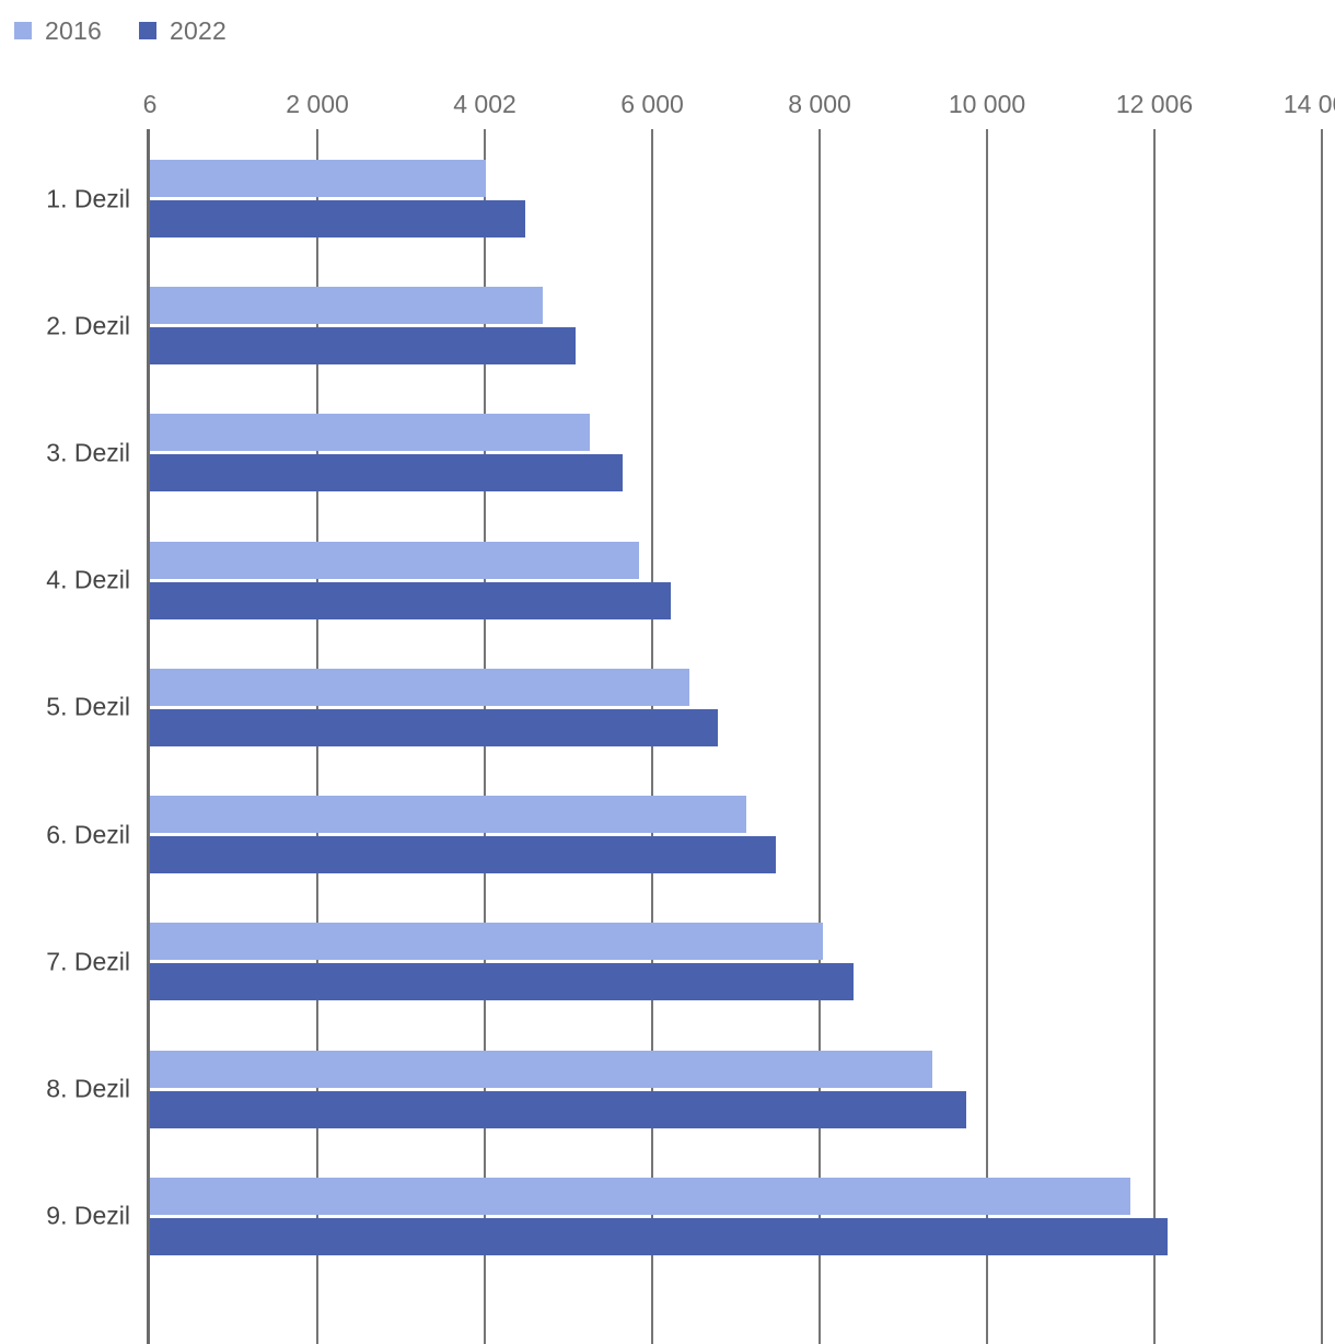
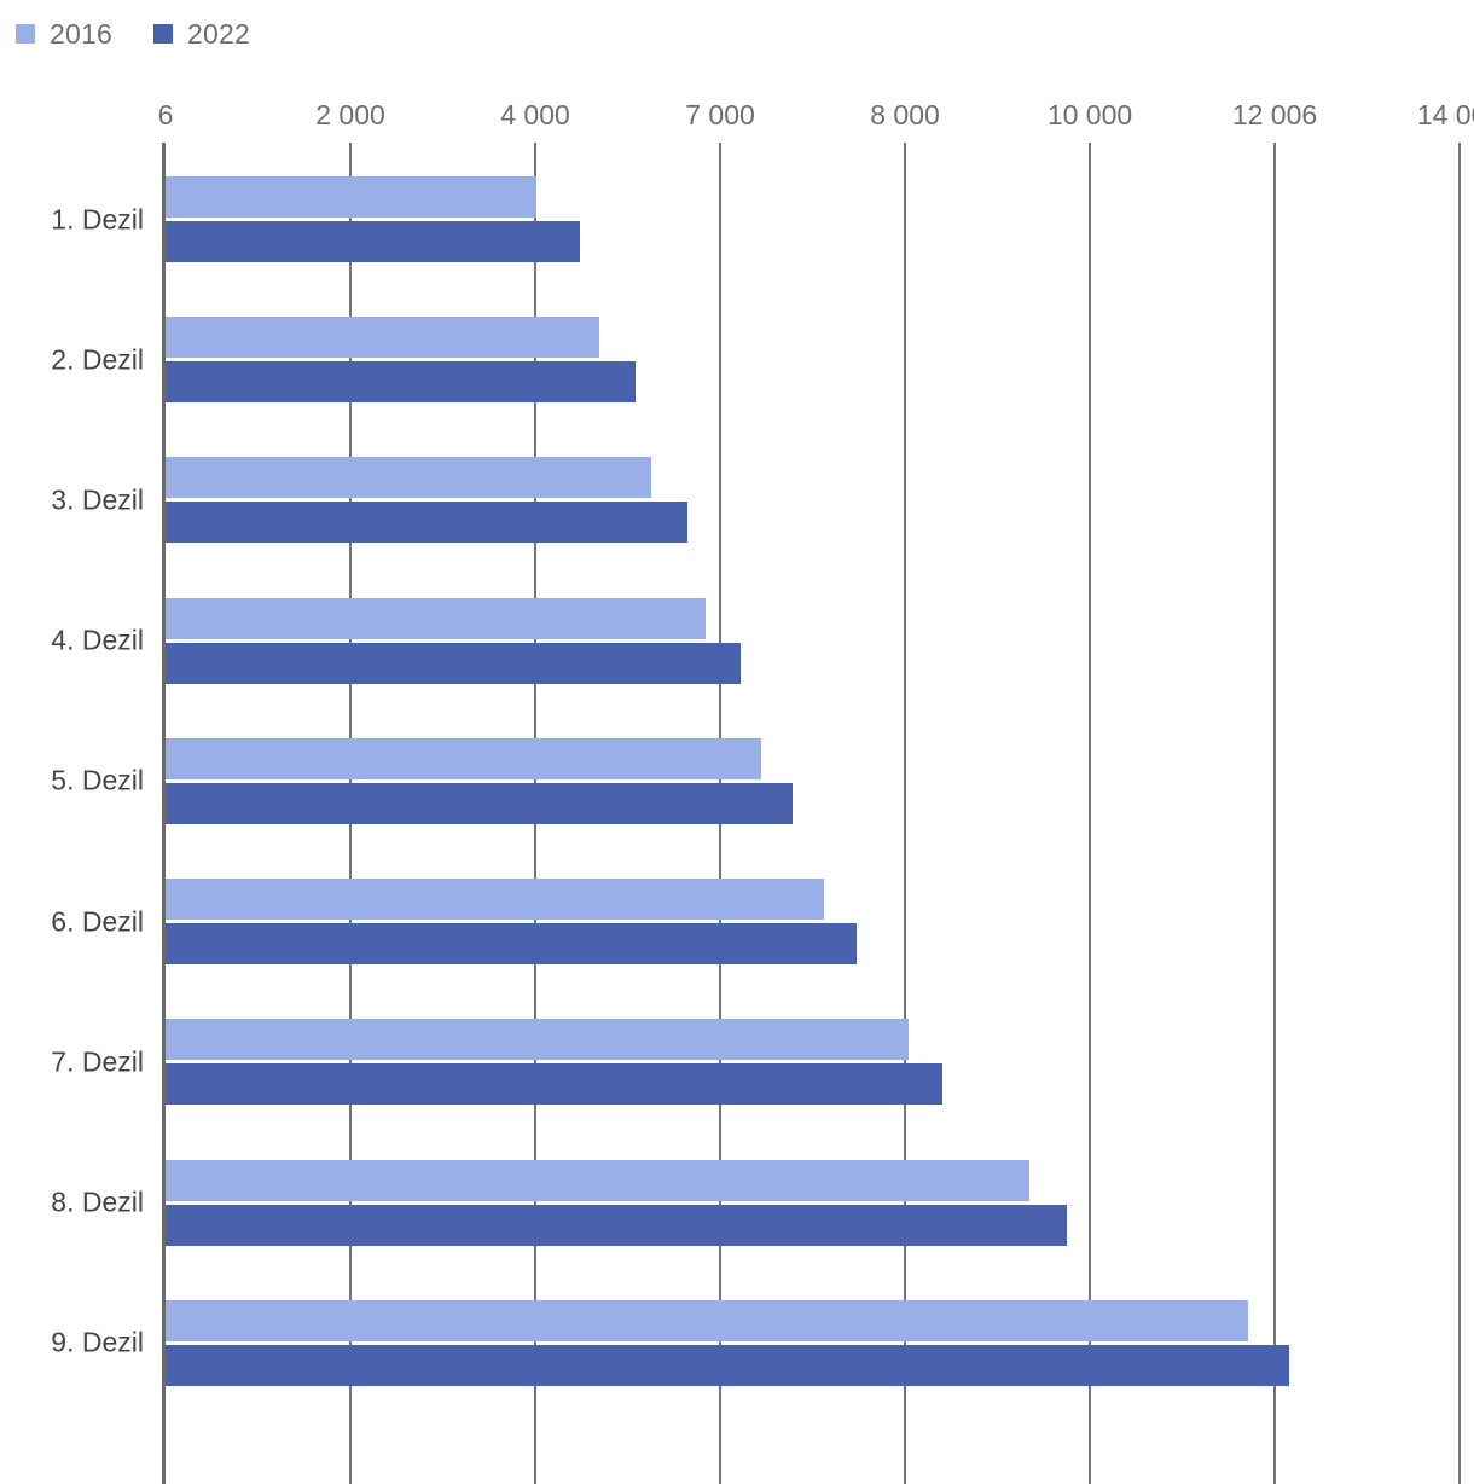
  2016
  2022
  6
  2 000
- 4 002
+ 4 000
- 6 000
+ 7 000
  8 000
  10 000
  12 006
  1. Dezil
  2. Dezil
  3. Dezil
  4. Dezil
  5. Dezil
  6. Dezil
  7. Dezil
  8. Dezil
  9. Dezil
